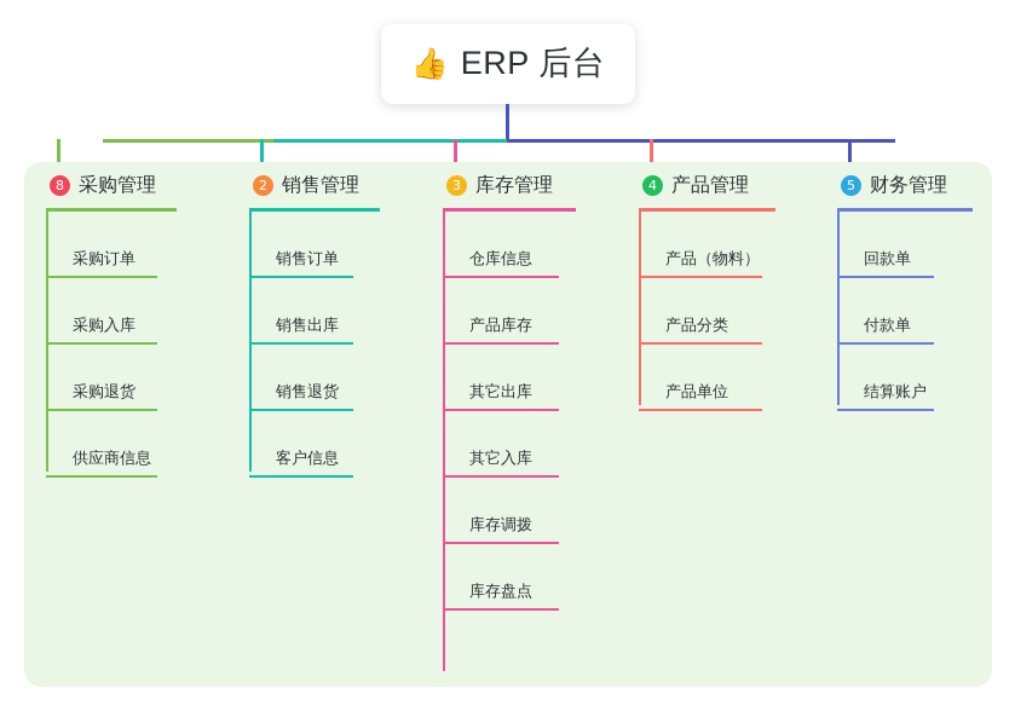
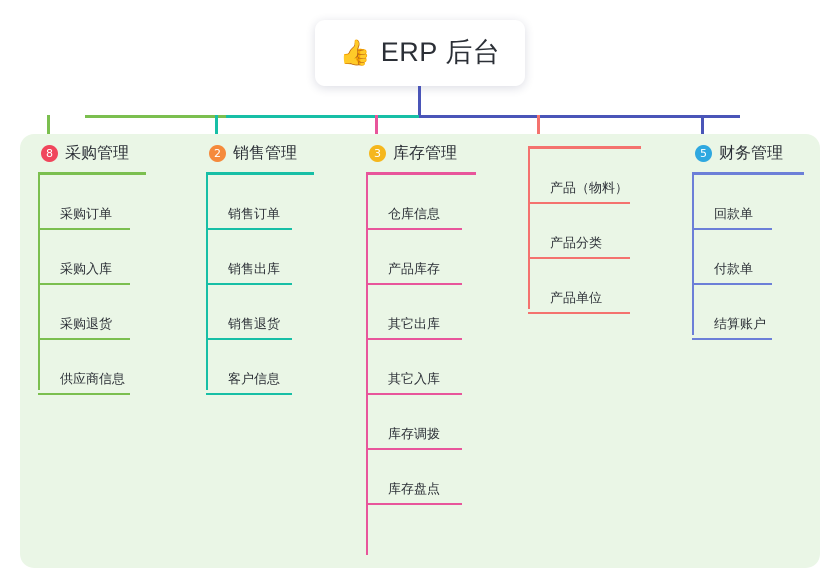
  👍
  ERP 后台
  8
  采购管理
  采购订单
  采购入库
  采购退货
  供应商信息
  2
  销售管理
  销售订单
  销售出库
  销售退货
  客户信息
  3
  库存管理
  仓库信息
  产品库存
  其它出库
  其它入库
  库存调拨
  库存盘点
- 4
- 产品管理
  产品（物料）
  产品分类
  产品单位
  5
  财务管理
  回款单
  付款单
  结算账户
